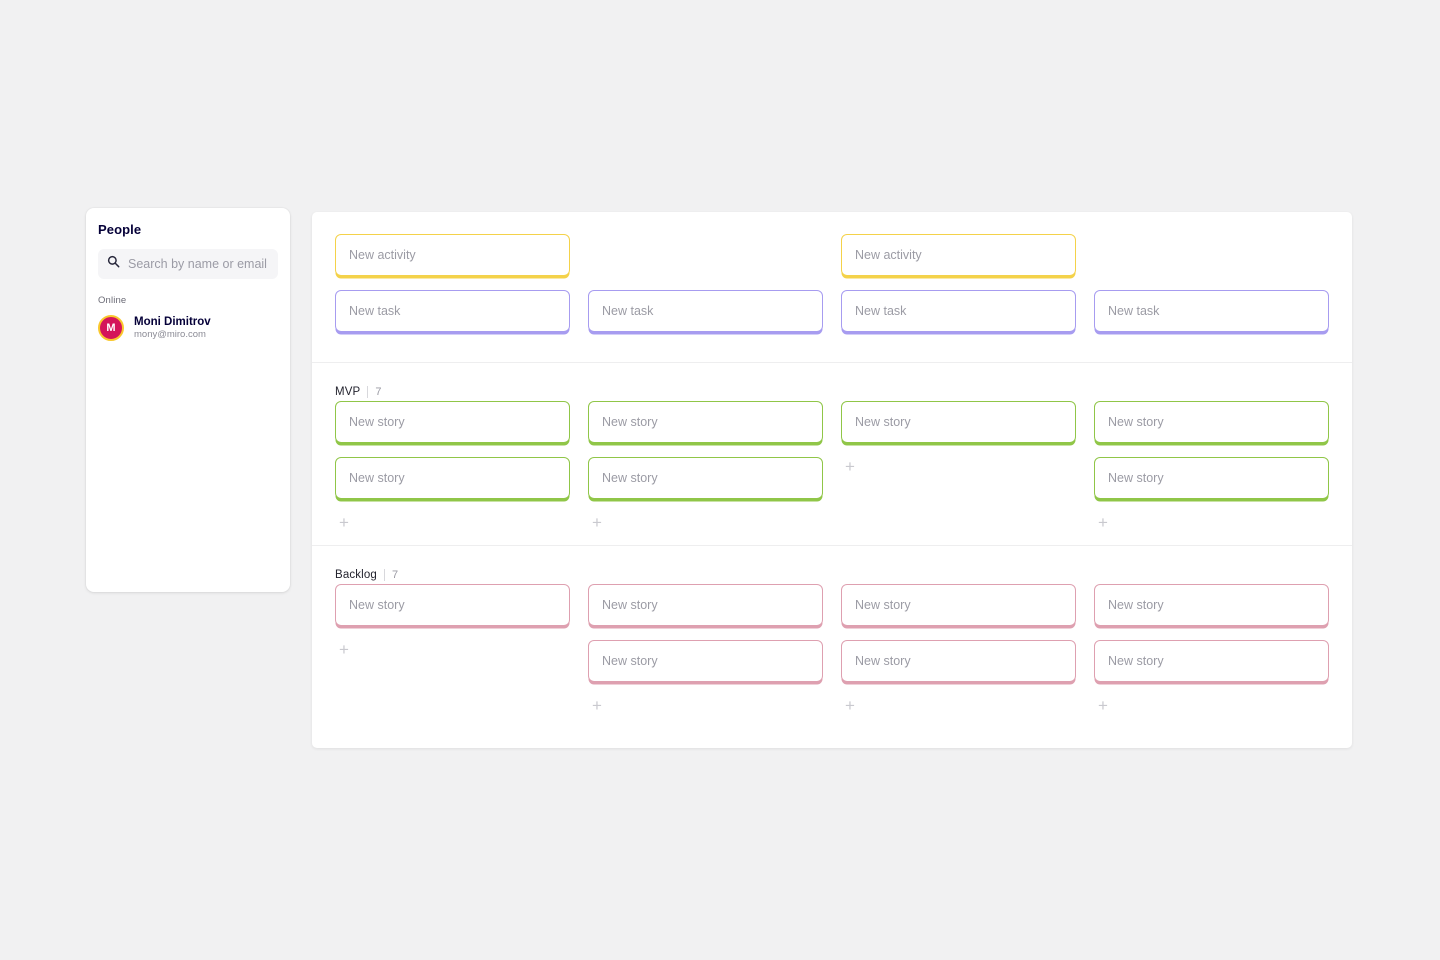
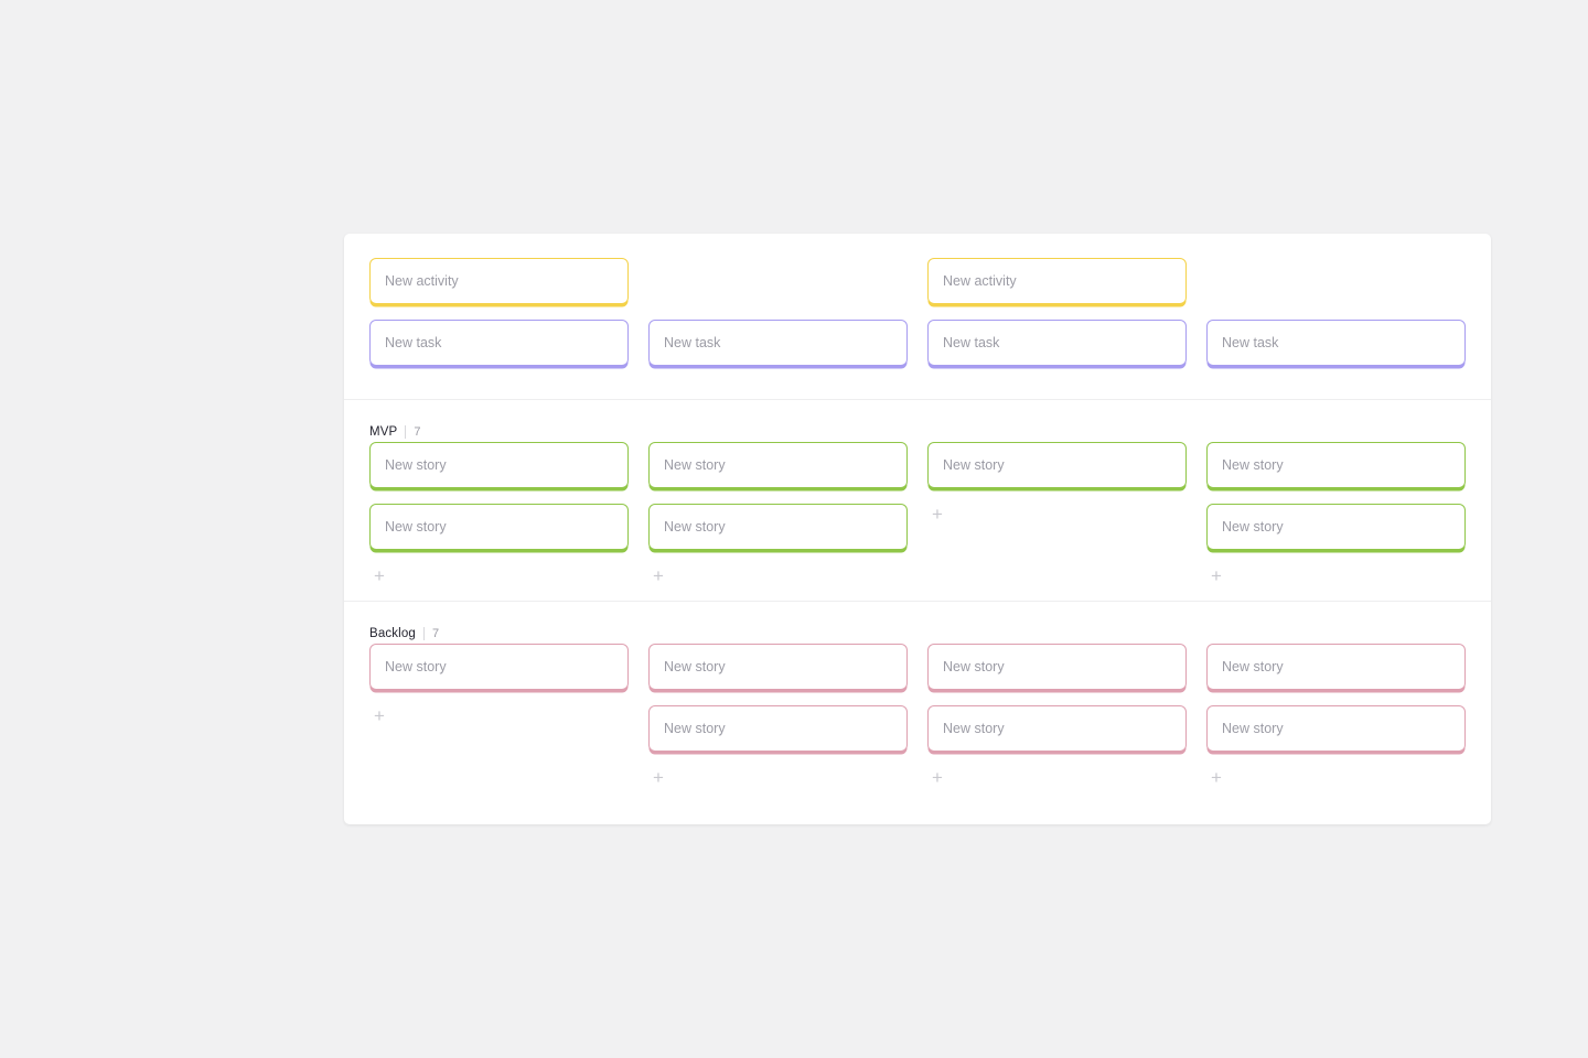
- People
- Search by name or email
- Online
- M
- Moni Dimitrov
- mony@miro.com
  New activity
  New task
  New task
  New activity
  New task
  New task
  MVP
  7
  New story
  New story
  +
  New story
  New story
  +
  New story
  +
  New story
  New story
  +
  Backlog
  7
  New story
  +
  New story
  New story
  +
  New story
  New story
  +
  New story
  New story
  +
